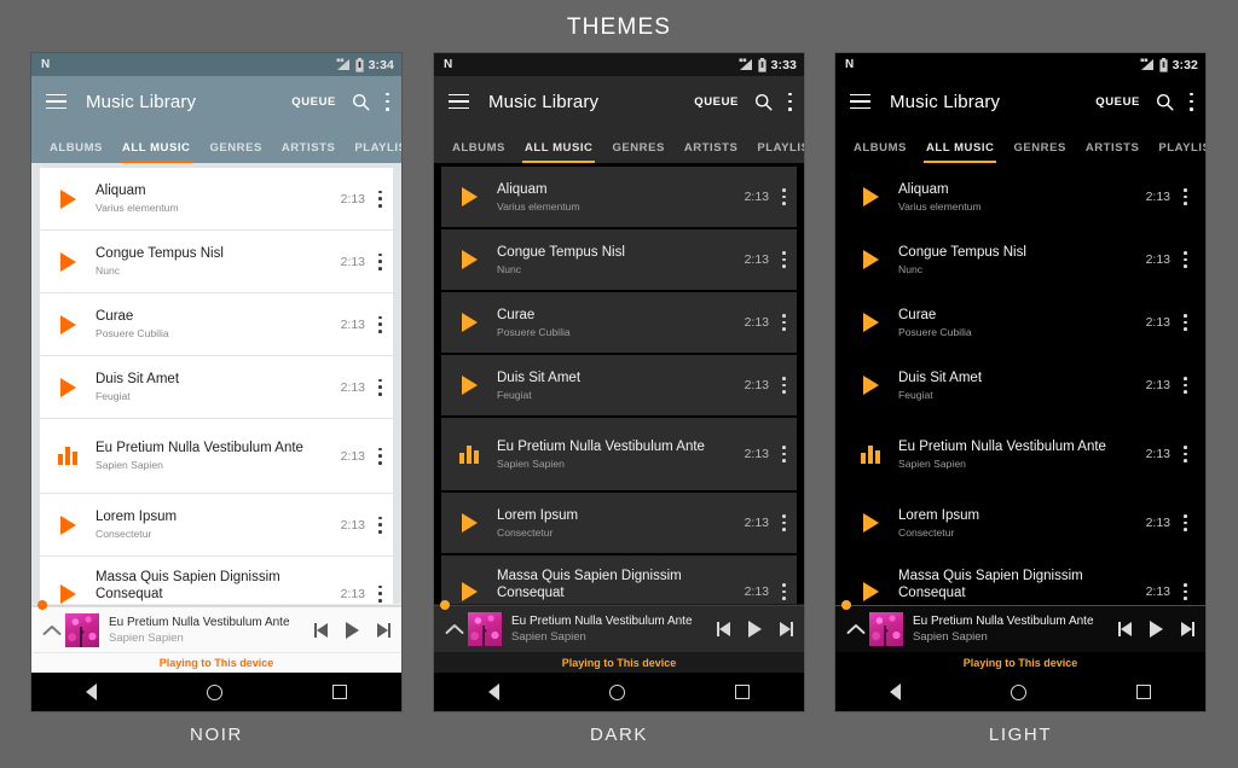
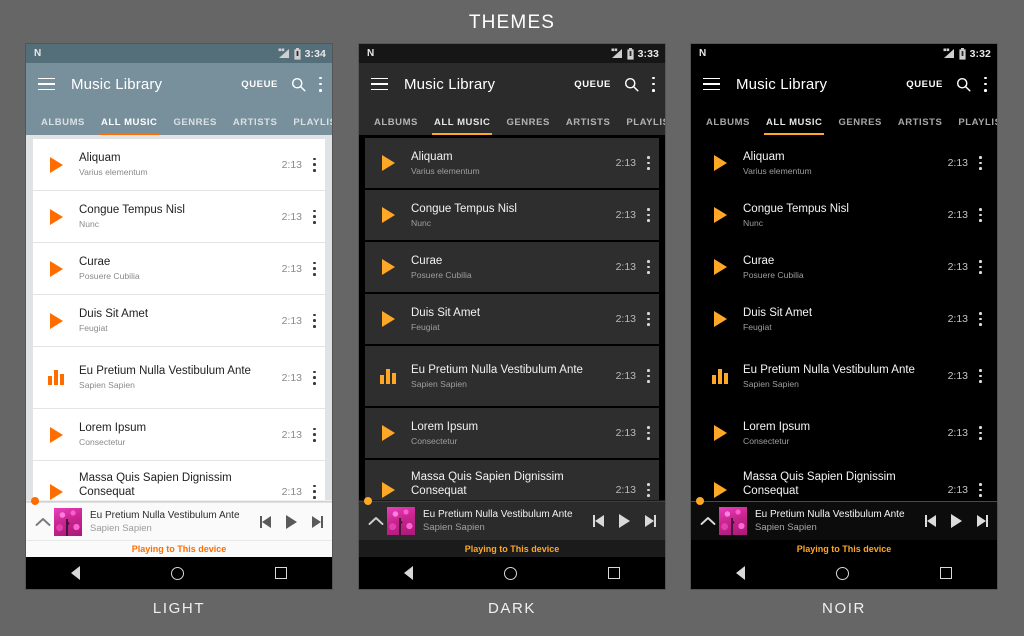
  THEMES
  N
  3:34
  Music Library
  QUEUE
  ALBUMS
  ALL MUSIC
  GENRES
  ARTISTS
  Aliquam
  Varius elementum
  2:13
  Congue Tempus Nisl
  Nunc
  2:13
  Curae
  Posuere Cubilia
  2:13
  Duis Sit Amet
  Feugiat
  2:13
  Eu Pretium Nulla Vestibulum Ante
  Sapien Sapien
  2:13
  Lorem Ipsum
  Consectetur
  2:13
  Massa Quis Sapien Dignissim Consequat
  2:13
  Eu Pretium Nulla Vestibulum Ante
  Sapien Sapien
  Playing to This device
  N
  3:33
  Music Library
  QUEUE
  ALBUMS
  ALL MUSIC
  GENRES
  ARTISTS
  Aliquam
  Varius elementum
  2:13
  Congue Tempus Nisl
  Nunc
  2:13
  Curae
  Posuere Cubilia
  2:13
  Duis Sit Amet
  Feugiat
  2:13
  Eu Pretium Nulla Vestibulum Ante
  Sapien Sapien
  2:13
  Lorem Ipsum
  Consectetur
  2:13
  Massa Quis Sapien Dignissim Consequat
  2:13
  Eu Pretium Nulla Vestibulum Ante
  Sapien Sapien
  Playing to This device
  N
  3:32
  Music Library
  QUEUE
  ALBUMS
  ALL MUSIC
  GENRES
  ARTISTS
  Aliquam
  Varius elementum
  2:13
  Congue Tempus Nisl
  Nunc
  2:13
  Curae
  Posuere Cubilia
  2:13
  Duis Sit Amet
  Feugiat
  2:13
  Eu Pretium Nulla Vestibulum Ante
  Sapien Sapien
  2:13
  Lorem Ipsum
  Consectetur
  2:13
  Massa Quis Sapien Dignissim Consequat
  2:13
  Eu Pretium Nulla Vestibulum Ante
  Sapien Sapien
  Playing to This device
- NOIR
+ LIGHT
  DARK
- LIGHT
+ NOIR
